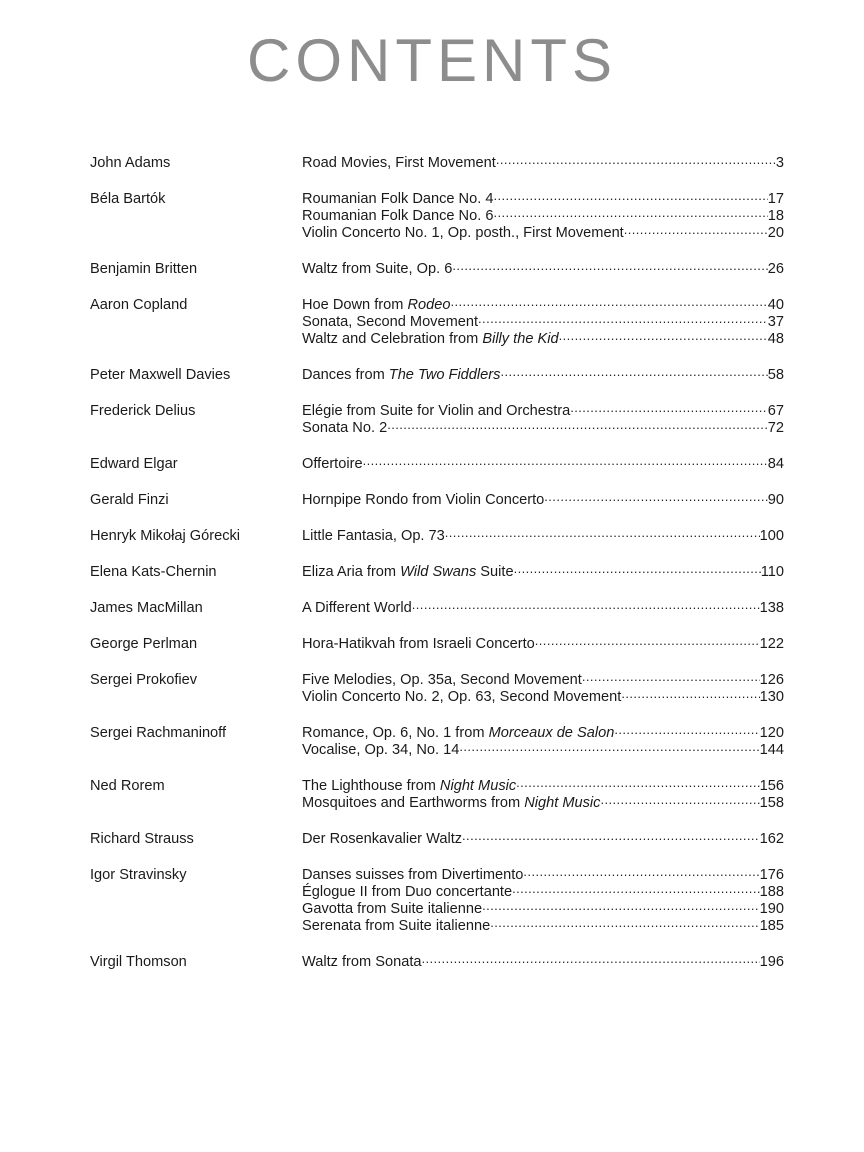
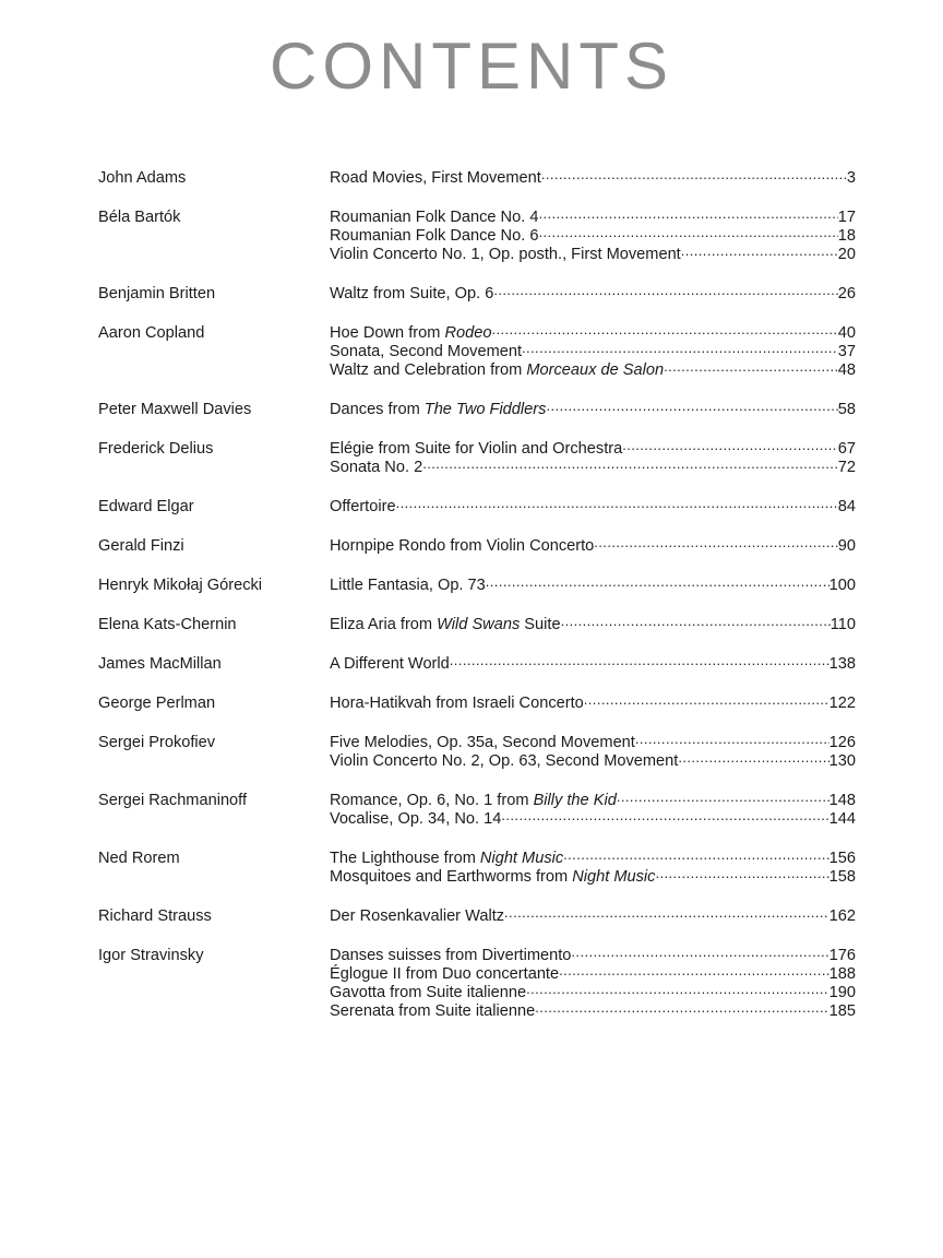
  CONTENTS
  John Adams
  Road Movies, First Movement
  3
  Béla Bartók
  Roumanian Folk Dance No. 4
  17
  Roumanian Folk Dance No. 6
  18
  Violin Concerto No. 1, Op. posth., First Movement
  20
  Benjamin Britten
  Waltz from Suite, Op. 6
  26
  Aaron Copland
  Hoe Down from Rodeo
  40
  Sonata, Second Movement
  37
- Waltz and Celebration from Billy the Kid
+ Waltz and Celebration from Morceaux de Salon
  48
  Peter Maxwell Davies
  Dances from The Two Fiddlers
  58
  Frederick Delius
  Elégie from Suite for Violin and Orchestra
  67
  Sonata No. 2
  72
  Edward Elgar
  Offertoire
  84
  Gerald Finzi
  Hornpipe Rondo from Violin Concerto
  90
  Henryk Mikołaj Górecki
  Little Fantasia, Op. 73
  100
  Elena Kats-Chernin
  Eliza Aria from Wild Swans Suite
  110
  James MacMillan
  A Different World
  138
  George Perlman
  Hora-Hatikvah from Israeli Concerto
  122
  Sergei Prokofiev
  Five Melodies, Op. 35a, Second Movement
  126
  Violin Concerto No. 2, Op. 63, Second Movement
  130
  Sergei Rachmaninoff
- Romance, Op. 6, No. 1 from Morceaux de Salon
+ Romance, Op. 6, No. 1 from Billy the Kid
- 120
+ 148
  Vocalise, Op. 34, No. 14
  144
  Ned Rorem
  The Lighthouse from Night Music
  156
  Mosquitoes and Earthworms from Night Music
  158
  Richard Strauss
  Der Rosenkavalier Waltz
  162
  Igor Stravinsky
  Danses suisses from Divertimento
  176
  Églogue II from Duo concertante
  188
  Gavotta from Suite italienne
  190
  Serenata from Suite italienne
  185
- Virgil Thomson
- Waltz from Sonata
- 196
